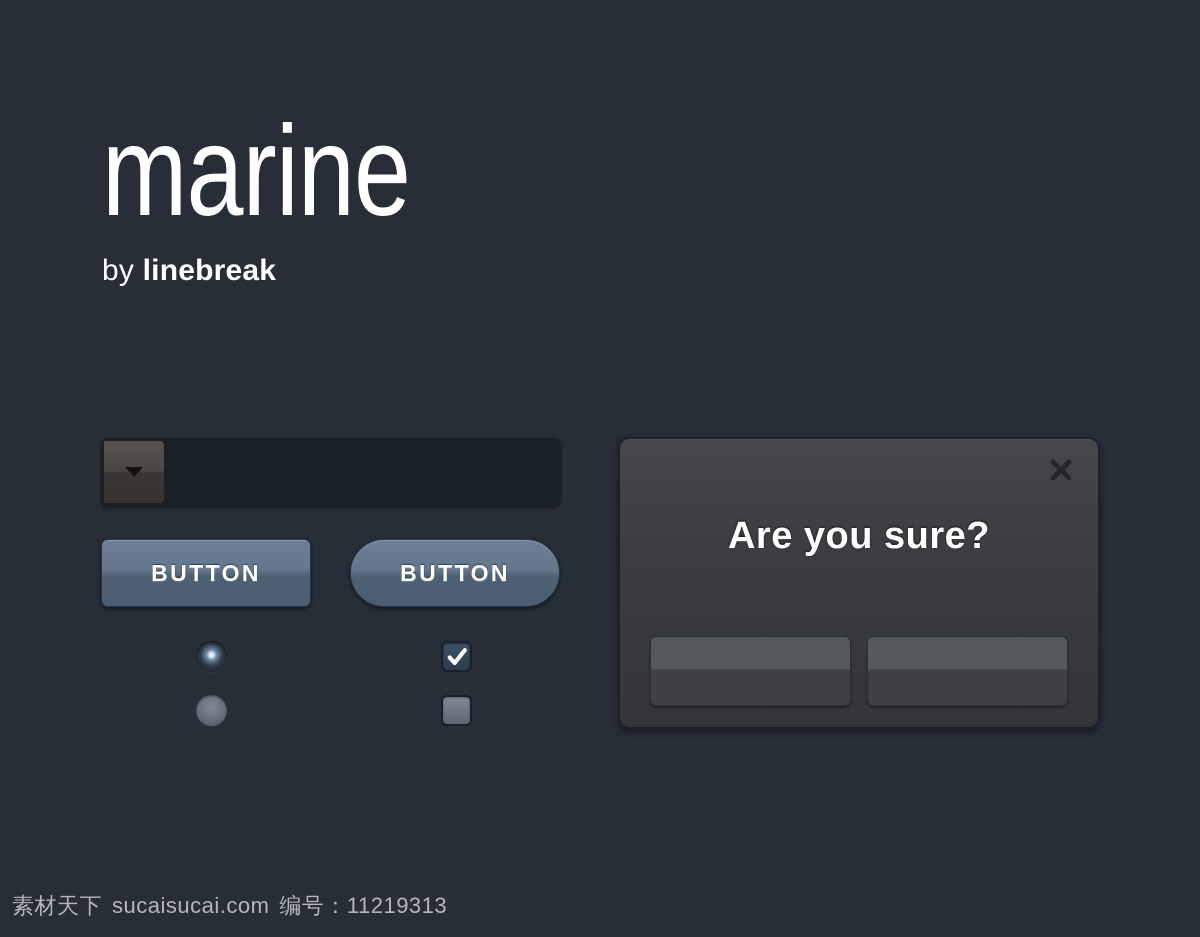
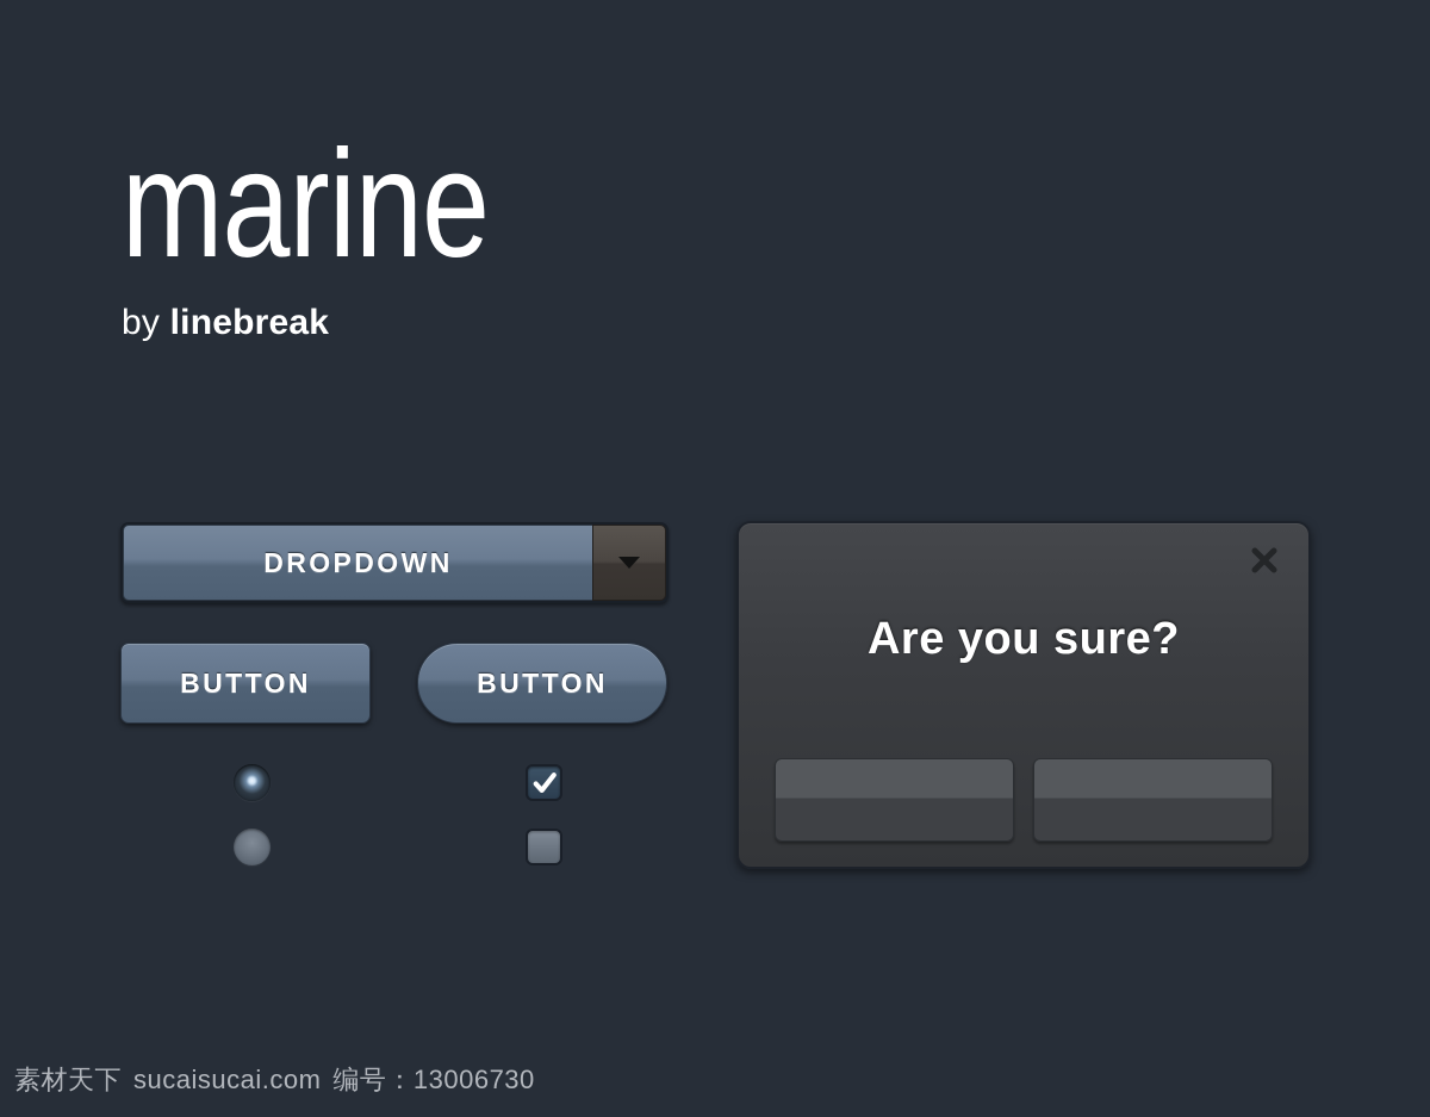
  marine
  by linebreak
+ DROPDOWN
  BUTTON
  BUTTON
  Are you sure?
- 素材天下 sucaisucai.com 编号：11219313
+ 素材天下 sucaisucai.com 编号：13006730
